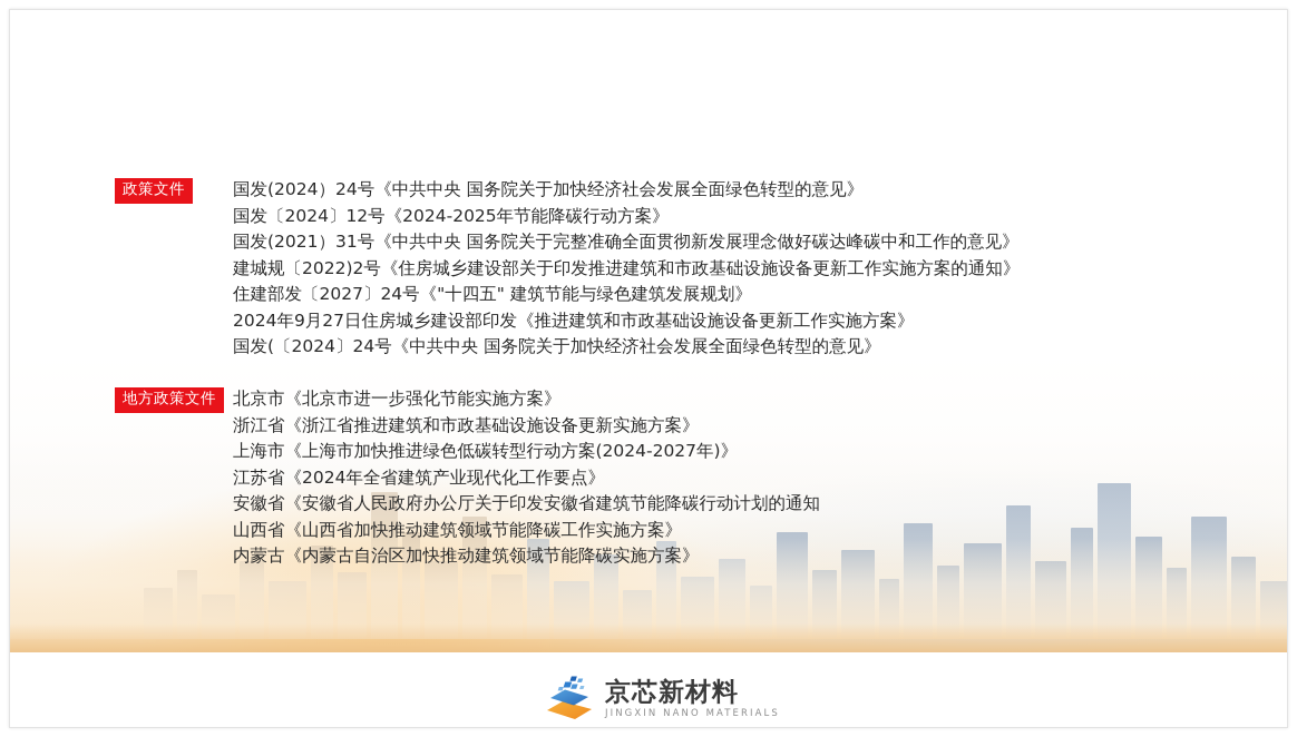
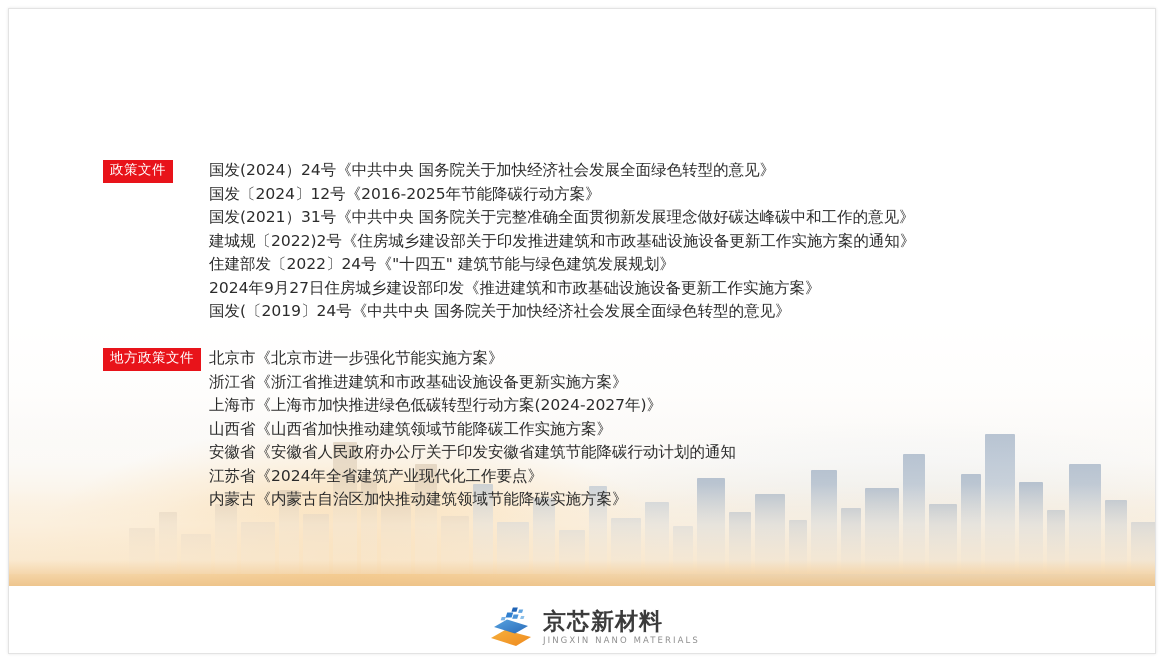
  政策文件
  国发(2024）24号《中共中央 国务院关于加快经济社会发展全面绿色转型的意见》
- 国发〔2024〕12号《2024-2025年节能降碳行动方案》
+ 国发〔2024〕12号《2016-2025年节能降碳行动方案》
  国发(2021）31号《中共中央 国务院关于完整准确全面贯彻新发展理念做好碳达峰碳中和工作的意见》
  建城规〔2022)2号《住房城乡建设部关于印发推进建筑和市政基础设施设备更新工作实施方案的通知》
- 住建部发〔2027〕24号《"十四五" 建筑节能与绿色建筑发展规划》
+ 住建部发〔2022〕24号《"十四五" 建筑节能与绿色建筑发展规划》
  2024年9月27日住房城乡建设部印发《推进建筑和市政基础设施设备更新工作实施方案》
- 国发(〔2024〕24号《中共中央 国务院关于加快经济社会发展全面绿色转型的意见》
+ 国发(〔2019〕24号《中共中央 国务院关于加快经济社会发展全面绿色转型的意见》
  地方政策文件
  北京市《北京市进一步强化节能实施方案》
  浙江省《浙江省推进建筑和市政基础设施设备更新实施方案》
  上海市《上海市加快推进绿色低碳转型行动方案(2024-2027年)》
- 江苏省《2024年全省建筑产业现代化工作要点》
+ 山西省《山西省加快推动建筑领域节能降碳工作实施方案》
  安徽省《安徽省人民政府办公厅关于印发安徽省建筑节能降碳行动计划的通知
- 山西省《山西省加快推动建筑领域节能降碳工作实施方案》
+ 江苏省《2024年全省建筑产业现代化工作要点》
  内蒙古《内蒙古自治区加快推动建筑领域节能降碳实施方案》
  京芯新材料
  JINGXIN NANO MATERIALS
